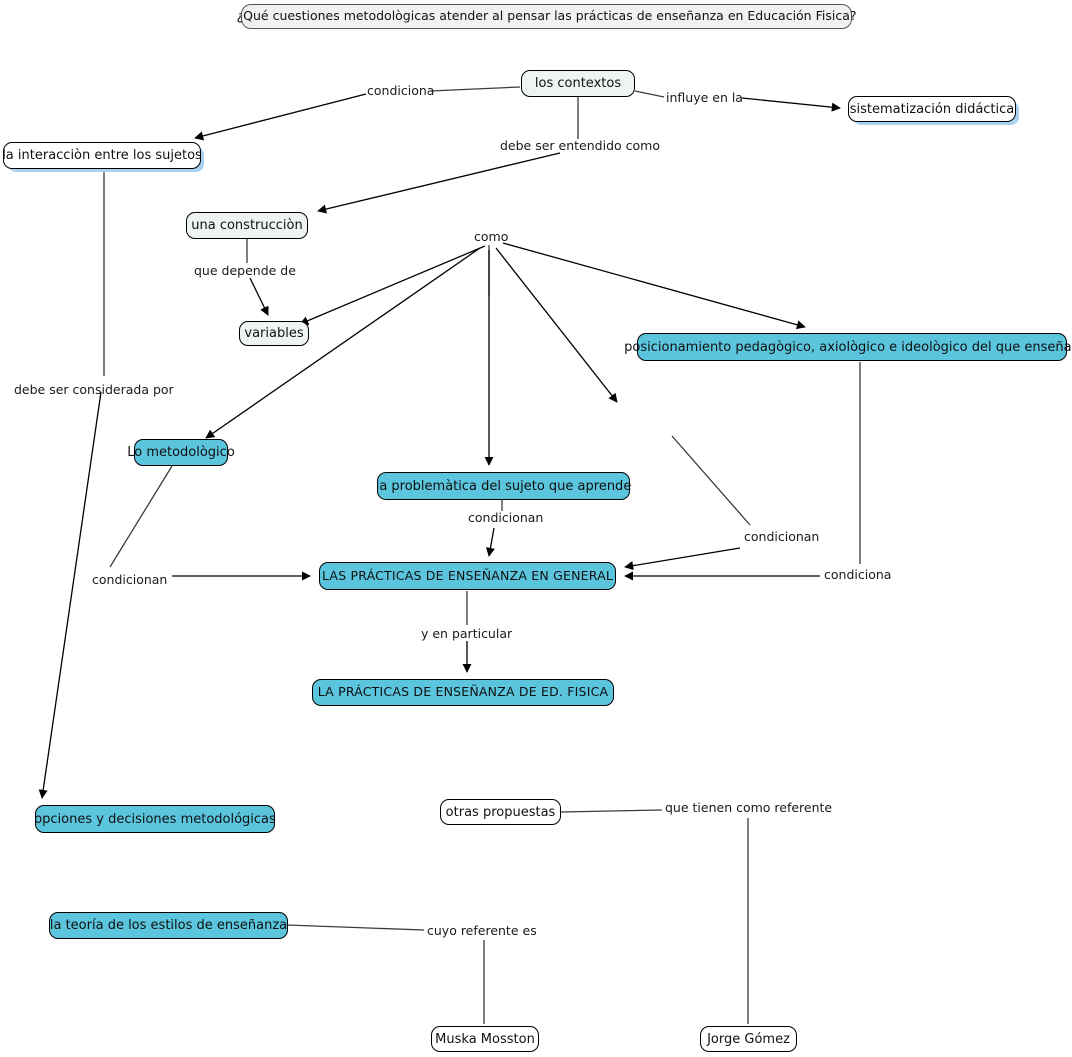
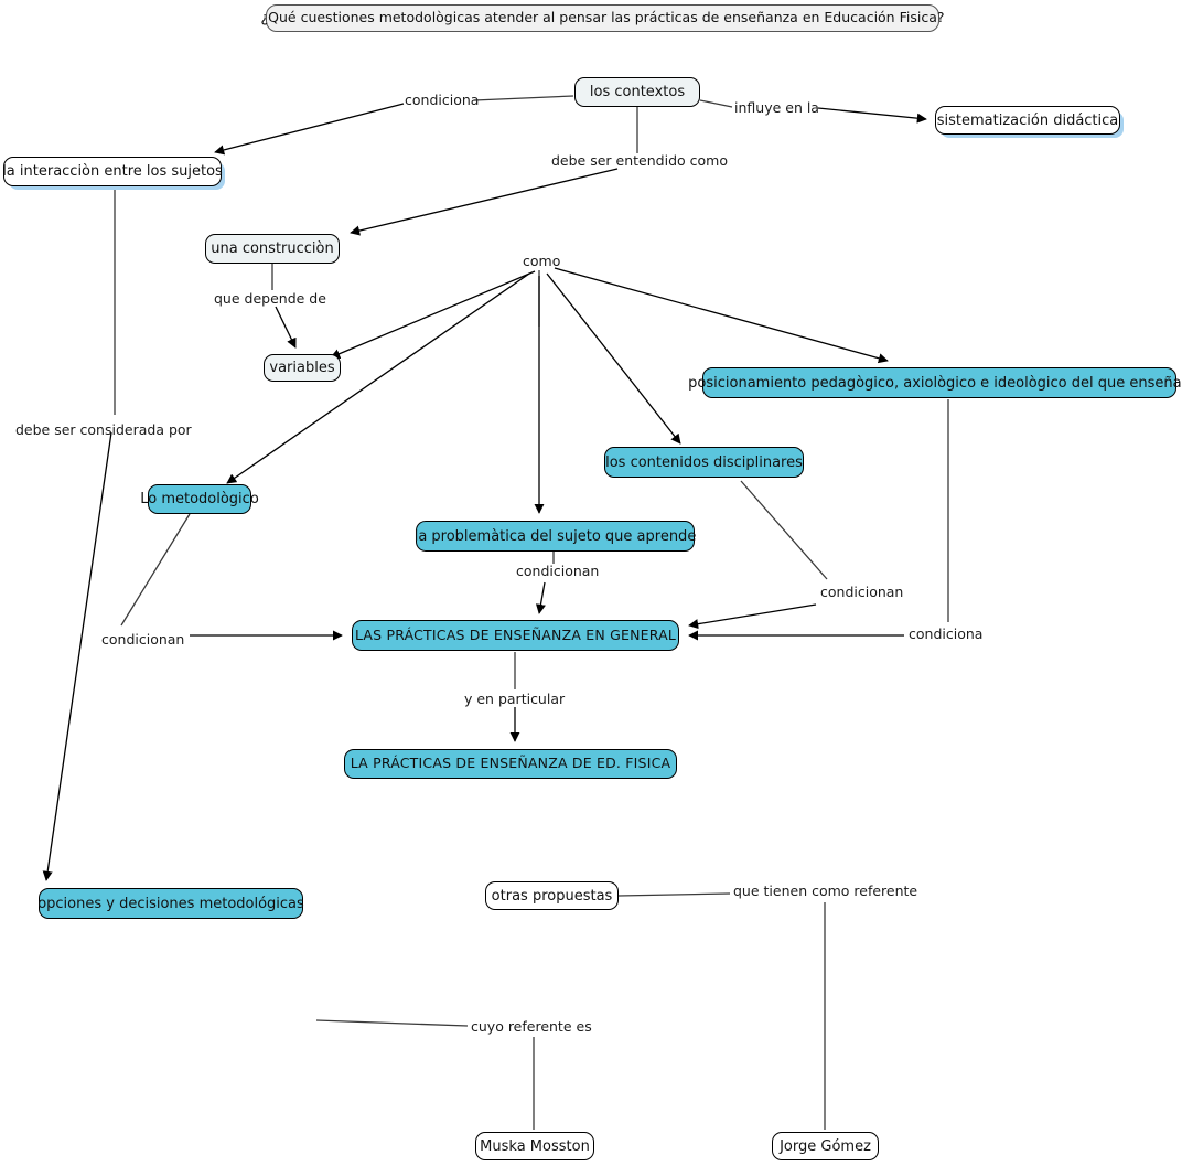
  ¿Qué cuestiones metodològicas atender al pensar las prácticas de enseñanza en Educación Fisica?
  los contextos
  sistematización didáctica
  la interacciòn entre los sujetos
  una construcciòn
  variables
  posicionamiento pedagògico, axiològico e ideològico del que enseña
+ los contenidos disciplinares
  Lo metodològico
  la problemàtica del sujeto que aprende
  LAS PRÁCTICAS DE ENSEÑANZA EN GENERAL
  LA PRÁCTICAS DE ENSEÑANZA DE ED. FISICA
  opciones y decisiones metodológicas
  otras propuestas
- la teoría de los estilos de enseñanza
  Muska Mosston
  Jorge Gómez
  condiciona
  influye en la
  debe ser entendido como
  como
  que depende de
  debe ser considerada por
  condicionan
  condicionan
  condicionan
  condiciona
  y en particular
  que tienen como referente
  cuyo referente es
